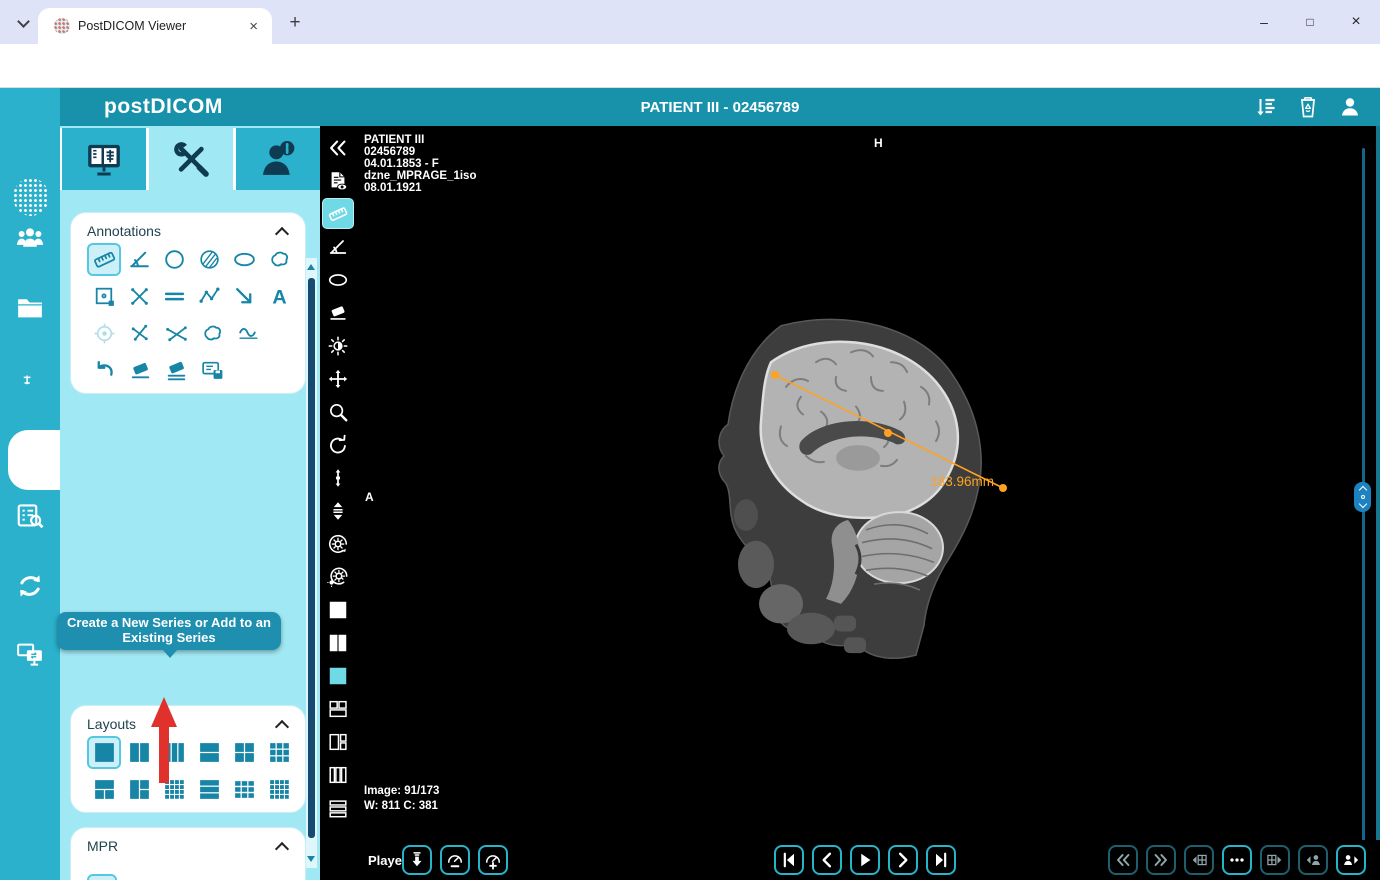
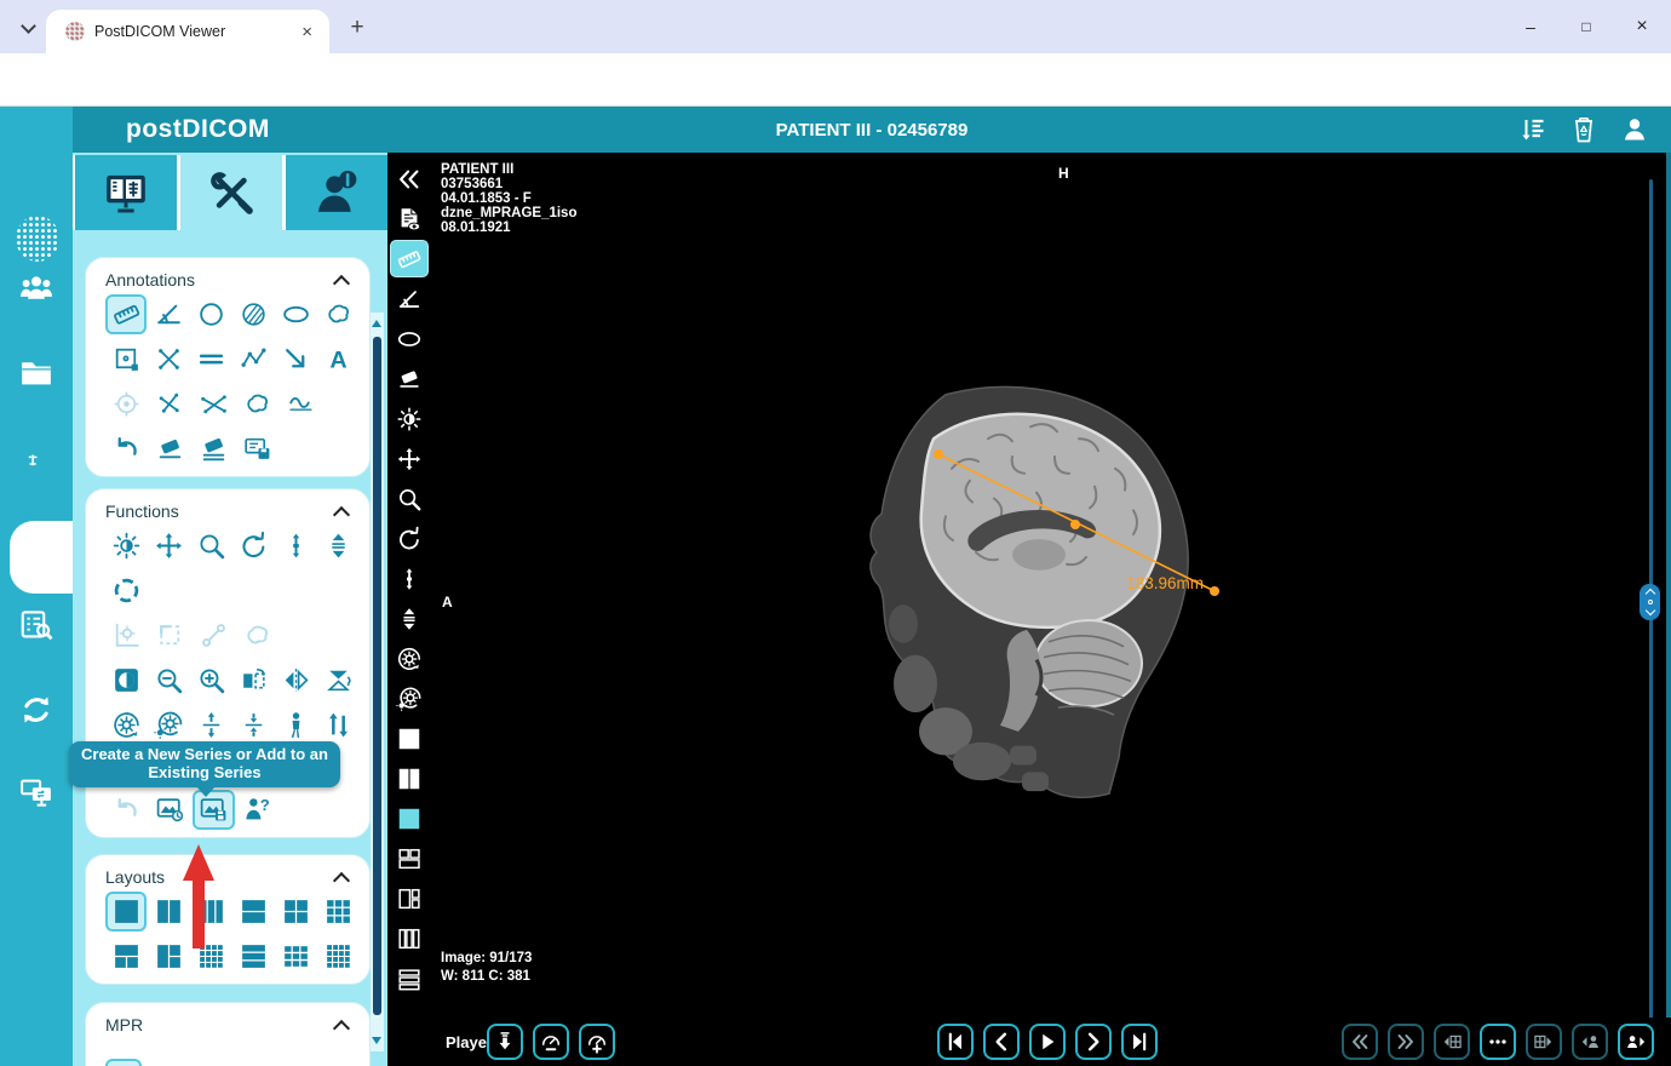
  PostDICOM Viewer
  ×
  +
  –
  □
  ×
  postDICOM
  PATIENT III - 02456789
  Annotations
+ Functions
  Layouts
  MPR
  Create a New Series or Add to an
  Existing Series
  PATIENT III
- 02456789
+ 03753661
  04.01.1853 - F
  dzne_MPRAGE_1iso
  08.01.1921
  H
  A
  183.96mm
  Image: 91/173
  W: 811 C: 381
  Playe
